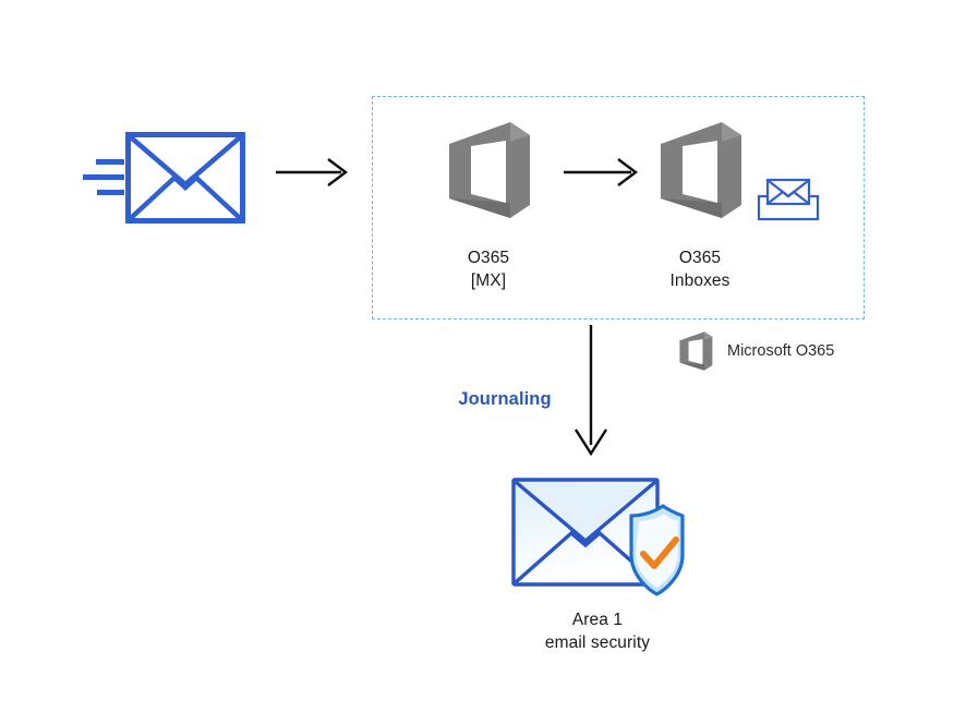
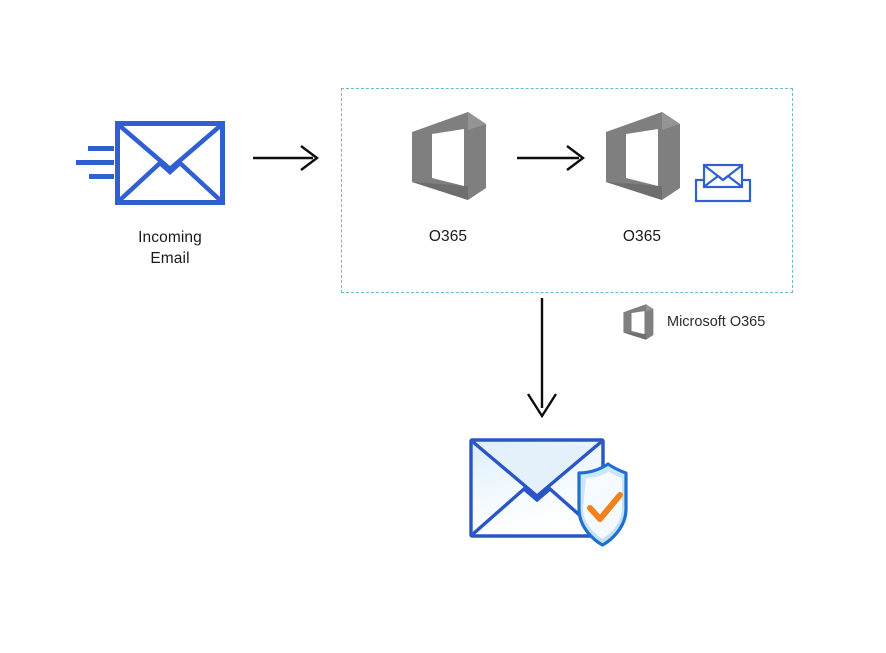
+ Incoming
+ Email
  O365
- [MX]
  O365
- Inboxes
  Microsoft O365
- Journaling
- Area 1
- email security
